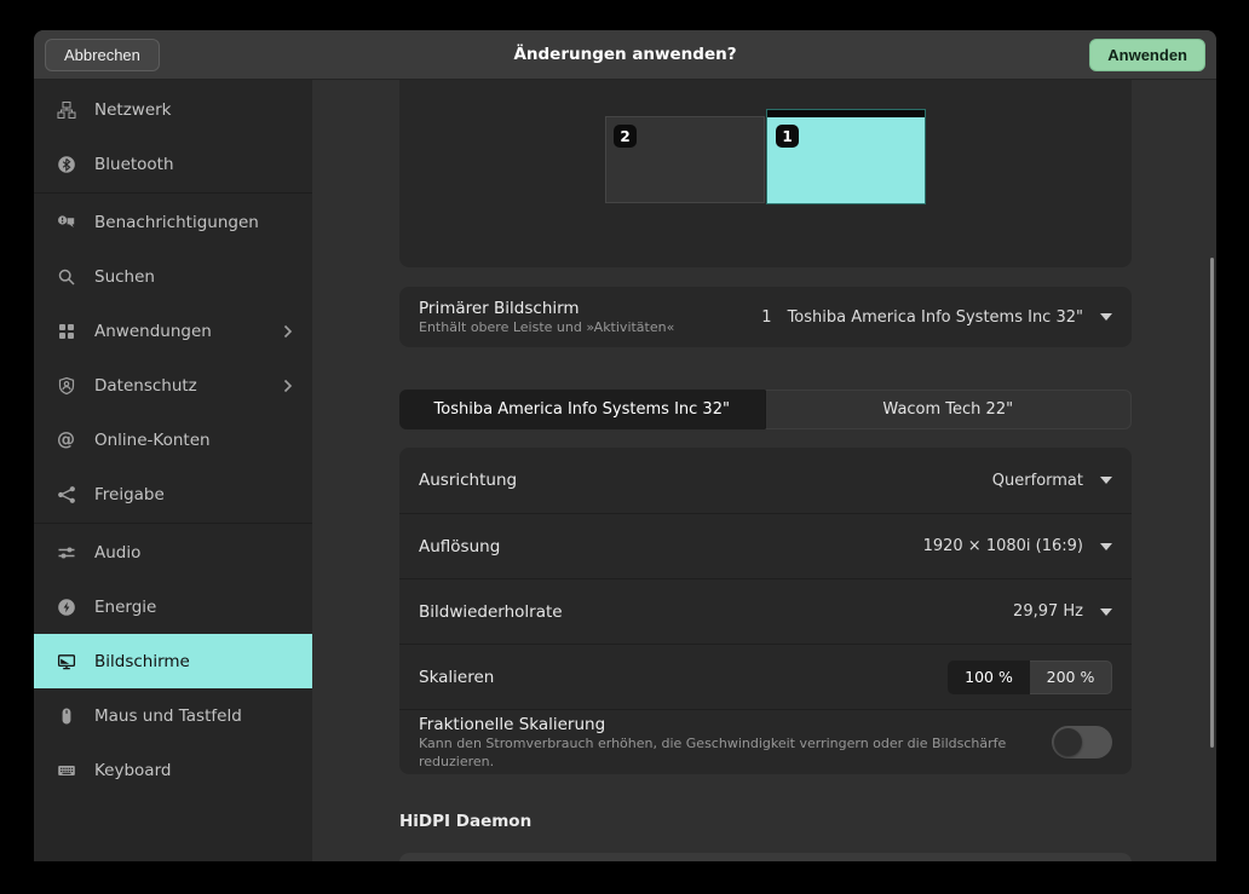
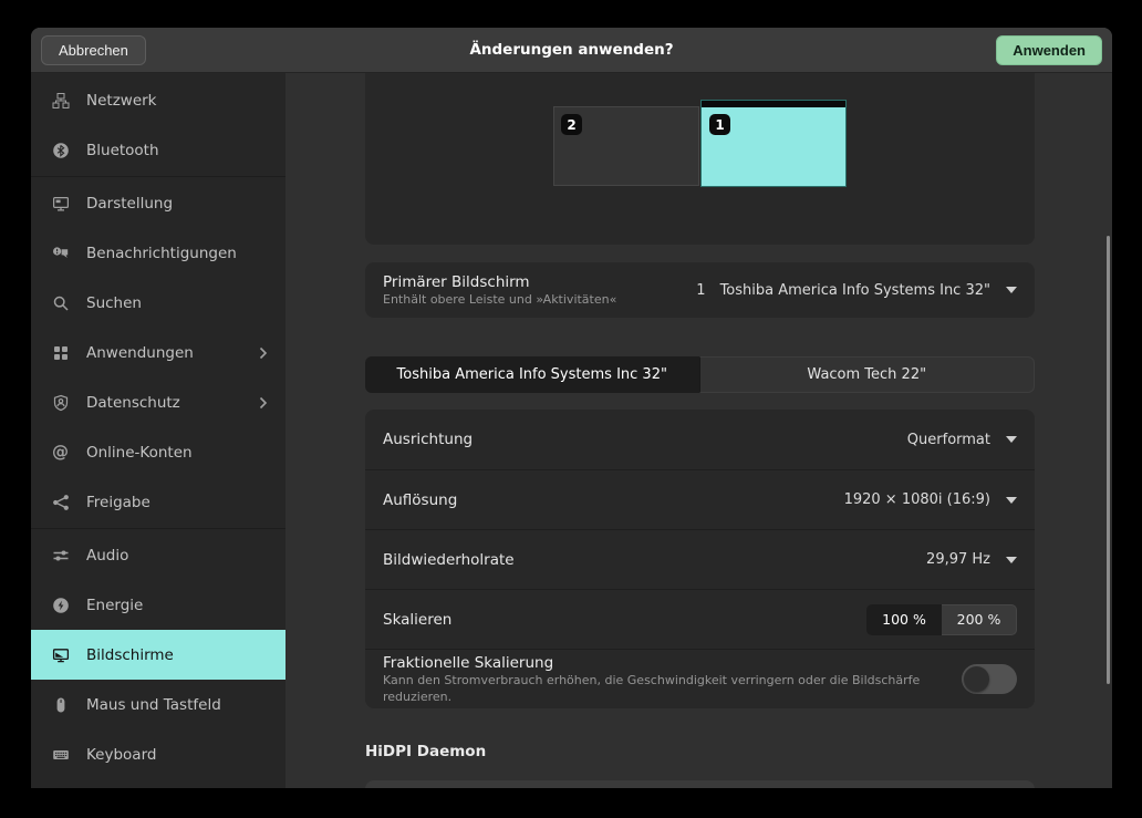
  Abbrechen
  Änderungen anwenden?
  Anwenden
  Netzwerk
  Bluetooth
+ Darstellung
  Benachrichtigungen
  Suchen
  Anwendungen
  Datenschutz
  @
  Online-Konten
  Freigabe
  Audio
  Energie
  Bildschirme
  Maus und Tastfeld
  Keyboard
  2
  1
  Primärer Bildschirm
  Enthält obere Leiste und »Aktivitäten«
  1
  Toshiba America Info Systems Inc 32"
  Toshiba America Info Systems Inc 32"
  Wacom Tech 22"
  Ausrichtung
  Querformat
  Auflösung
  1920 × 1080i (16:9)
  Bildwiederholrate
  29,97 Hz
  Skalieren
  100 %
  200 %
  Fraktionelle Skalierung
  Kann den Stromverbrauch erhöhen, die Geschwindigkeit verringern oder die Bildschärfe reduzieren.
  HiDPI Daemon
